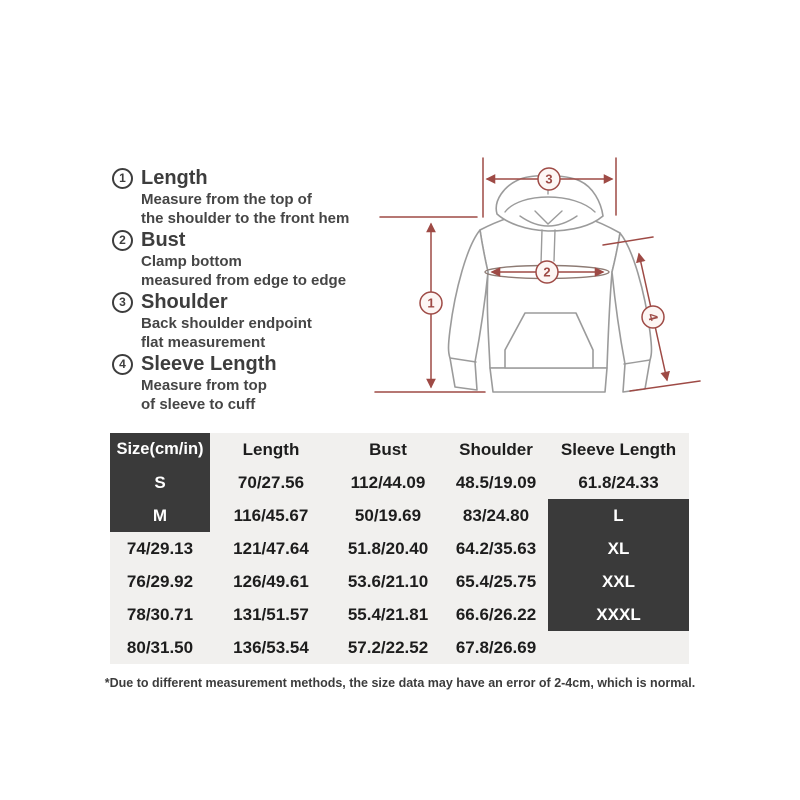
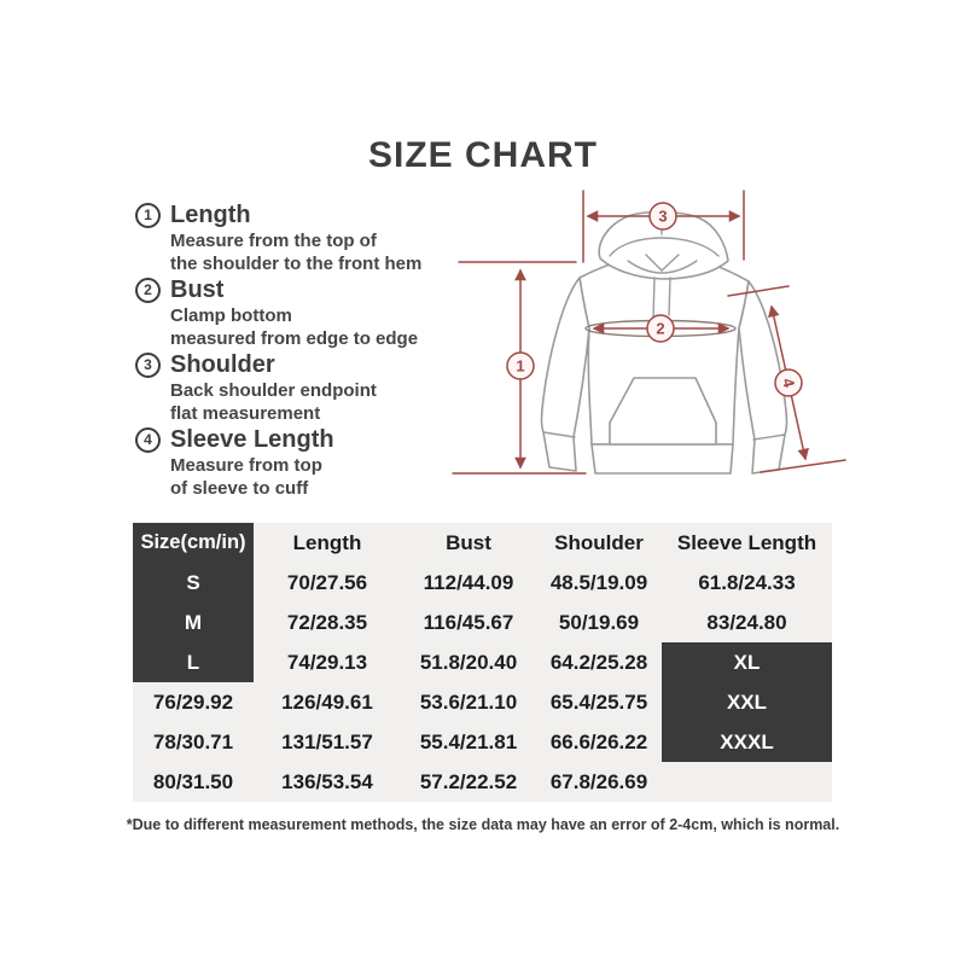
+ SIZE CHART
  1
  Length
  Measure from the top of
  the shoulder to the front hem
  2
  Bust
  Clamp bottom
  measured from edge to edge
  3
  Shoulder
  Back shoulder endpoint
  flat measurement
  4
  Sleeve Length
  Measure from top
  of sleeve to cuff
  3
  1
  2
  Size(cm/in)
  Length
  Bust
  Shoulder
  Sleeve Length
  S
  70/27.56
  112/44.09
  48.5/19.09
  61.8/24.33
  M
+ 72/28.35
  116/45.67
  50/19.69
  83/24.80
  L
  74/29.13
- 121/47.64
  51.8/20.40
- 64.2/35.63
+ 64.2/25.28
  XL
  76/29.92
  126/49.61
  53.6/21.10
  65.4/25.75
  XXL
  78/30.71
  131/51.57
  55.4/21.81
  66.6/26.22
  XXXL
  80/31.50
  136/53.54
  57.2/22.52
  67.8/26.69
  *Due to different measurement methods, the size data may have an error of 2-4cm, which is normal.
